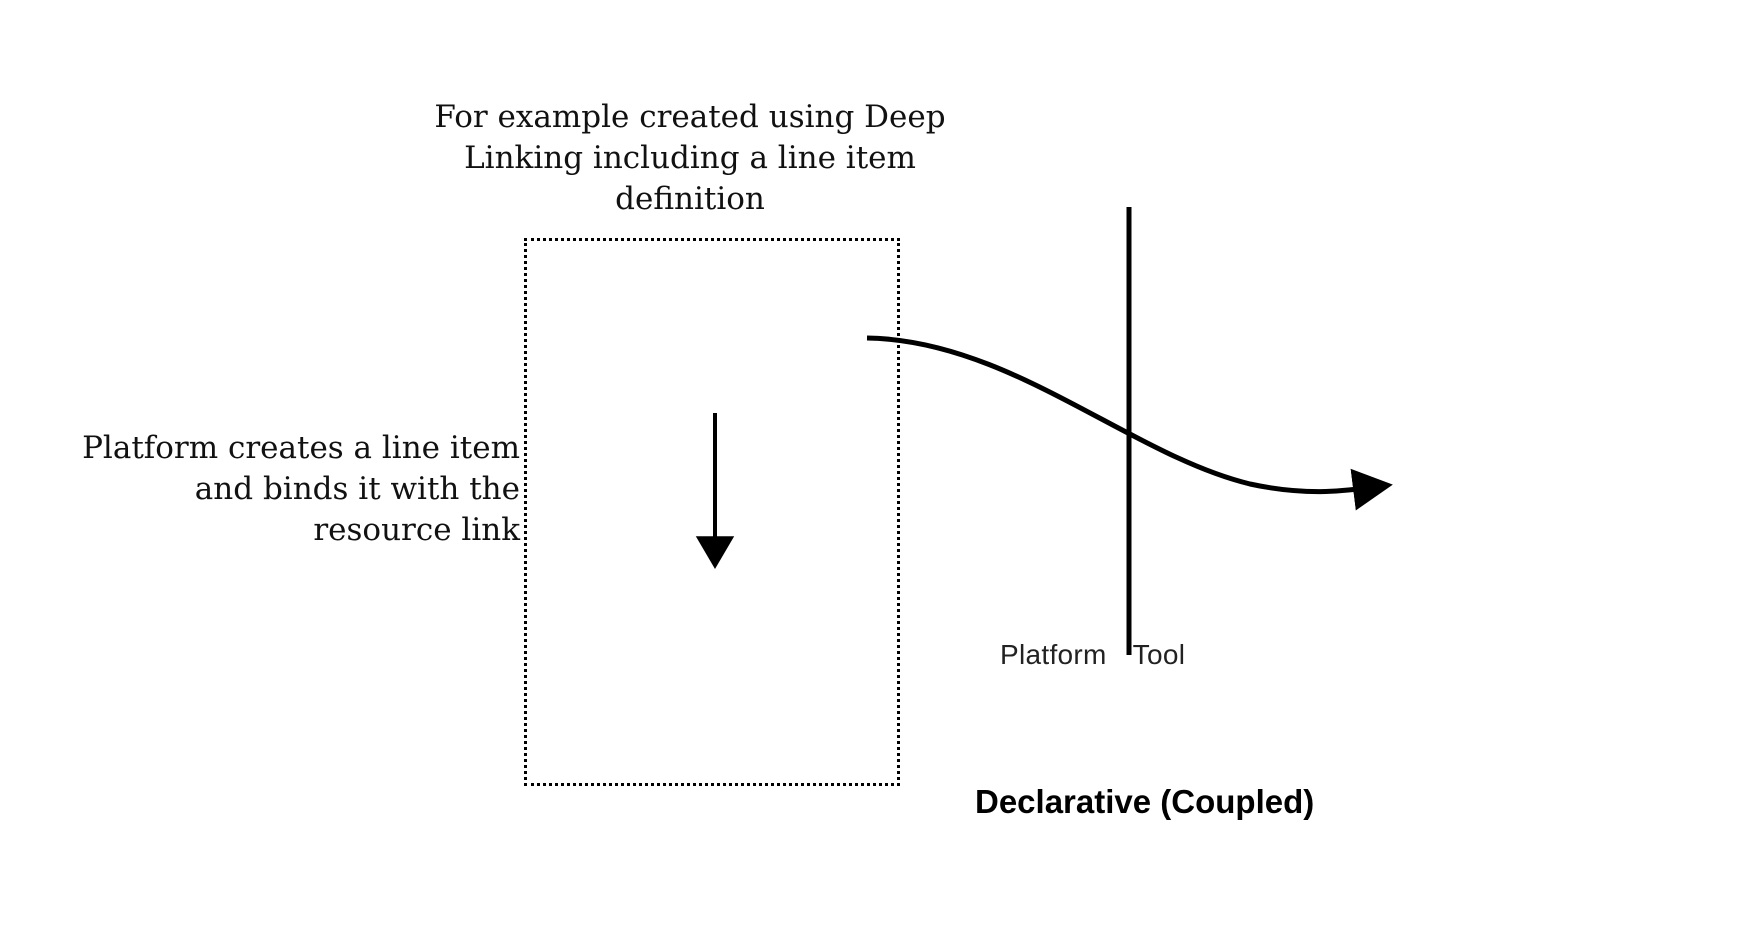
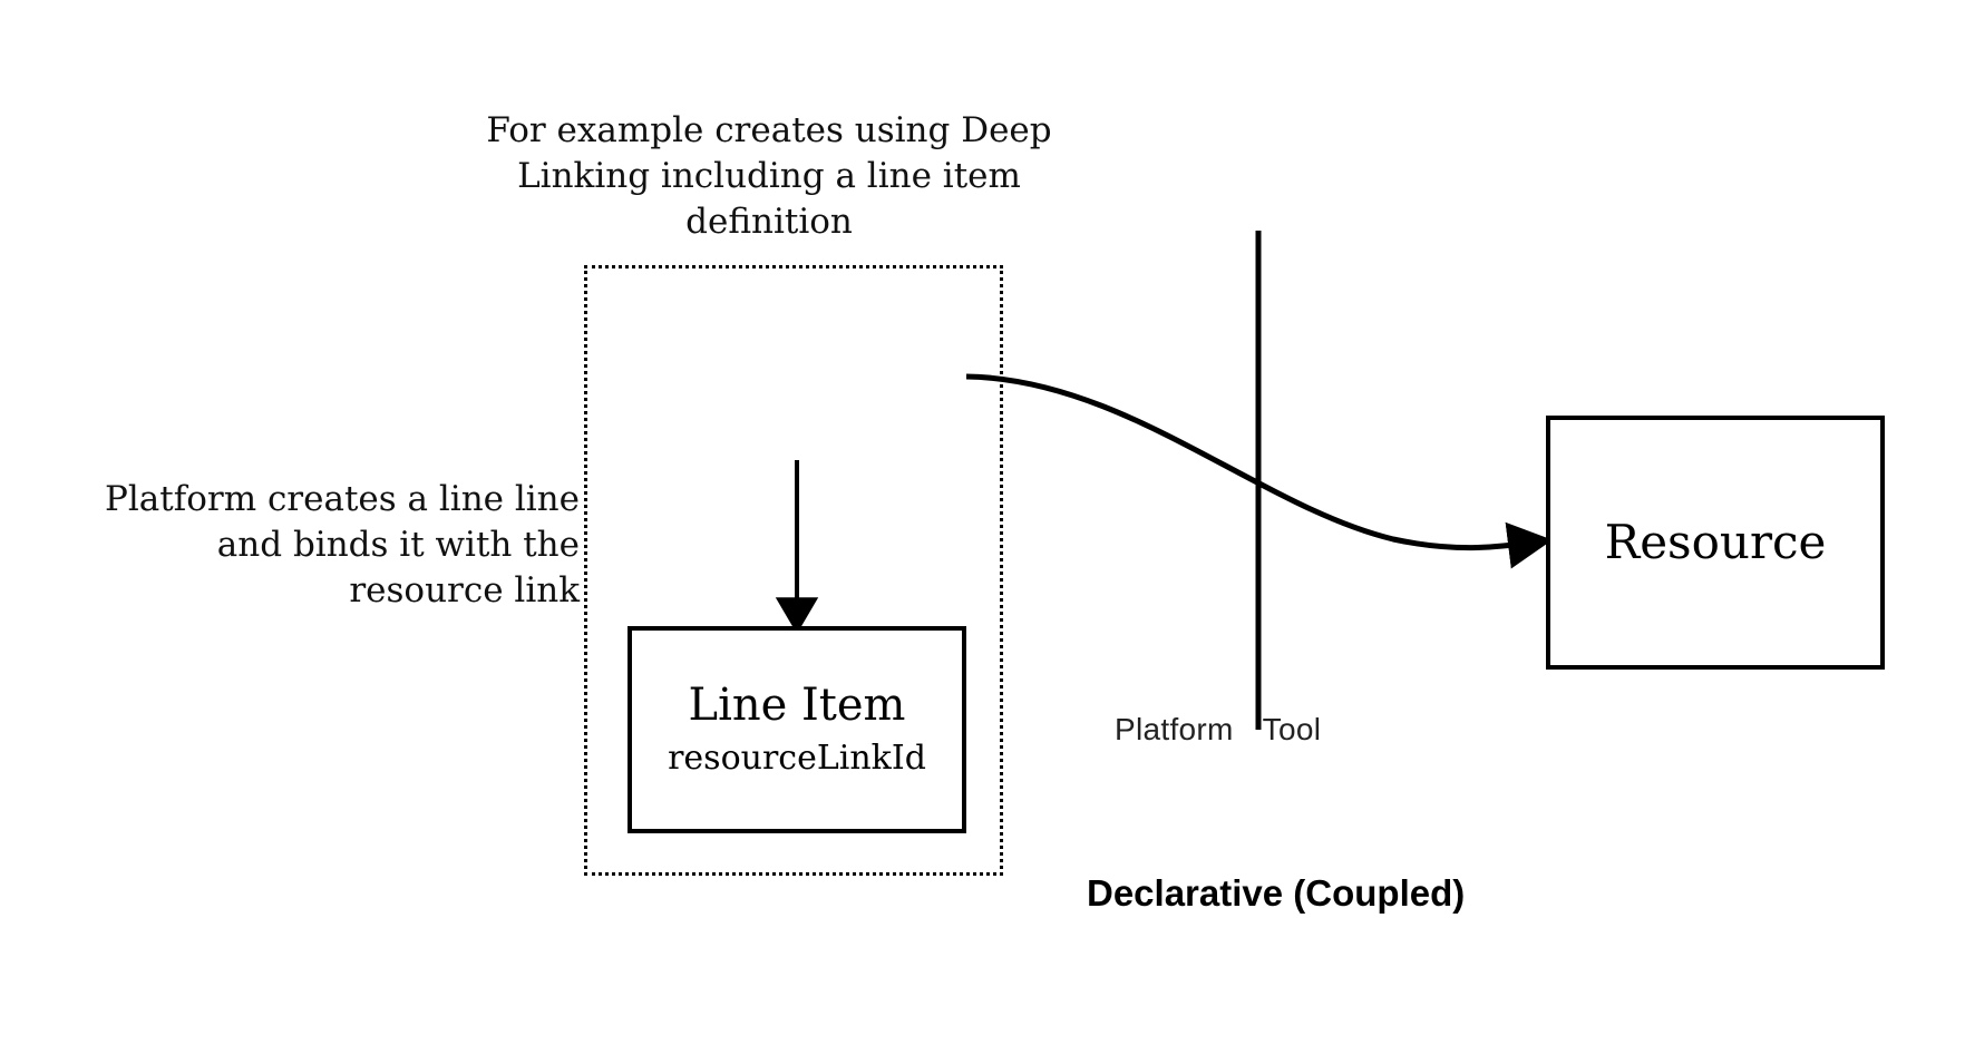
- For example created using Deep Linking including a line item definition
+ For example creates using Deep Linking including a line item definition
- Platform creates a line item and binds it with the resource link
+ Platform creates a line line and binds it with the resource link
+ Line Item
+ resourceLinkId
+ Resource
  Platform Tool
  Declarative (Coupled)
